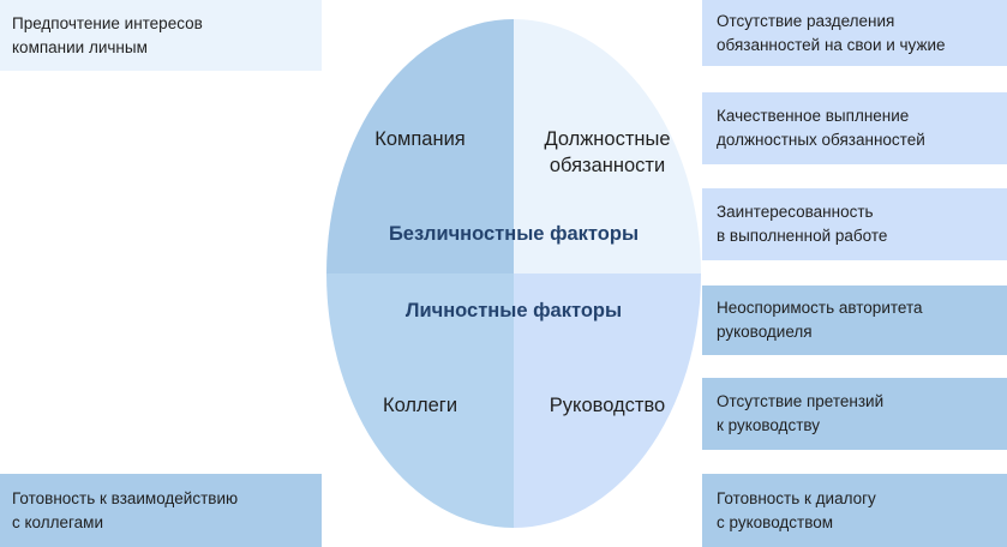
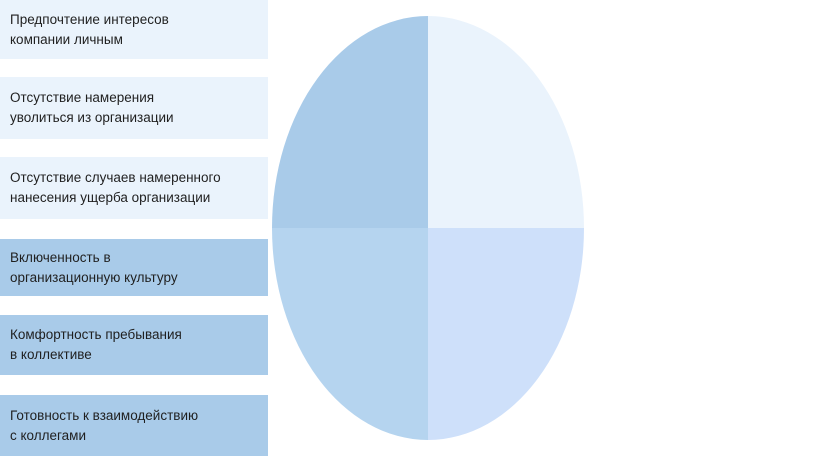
- Компания
- Должностные
- обязанности
- Коллеги
- Руководство
- Безличностные факторы
- Личностные факторы
  Предпочтение интересов
  компании личным
+ Отсутствие намерения
+ уволиться из организации
+ Отсутствие случаев намеренного
+ нанесения ущерба организации
+ Включенность в
+ организационную культуру
+ Комфортность пребывания
+ в коллективе
  Готовность к взаимодействию
  с коллегами
- Отсутствие разделения
- обязанностей на свои и чужие
- Качественное выплнение
- должностных обязанностей
- Заинтересованность
- в выполненной работе
- Неоспоримость авторитета
- руководиеля
- Отсутствие претензий
- к руководству
- Готовность к диалогу
- с руководством
